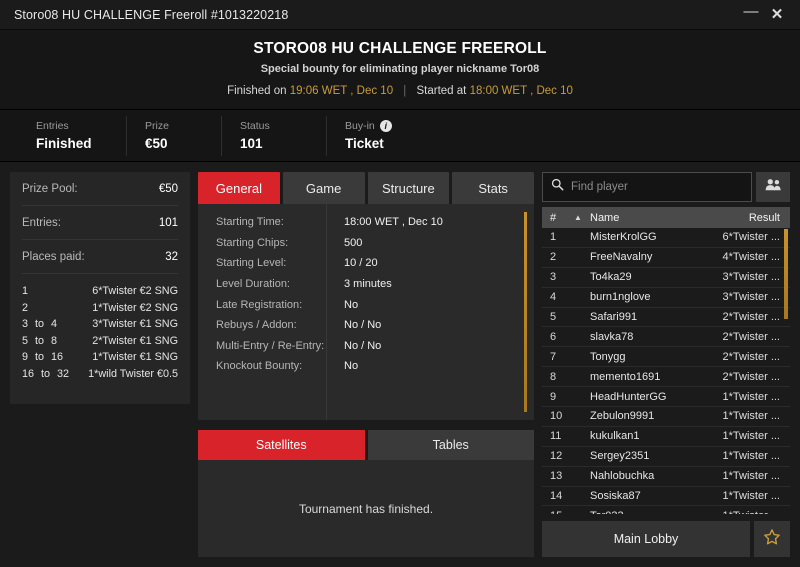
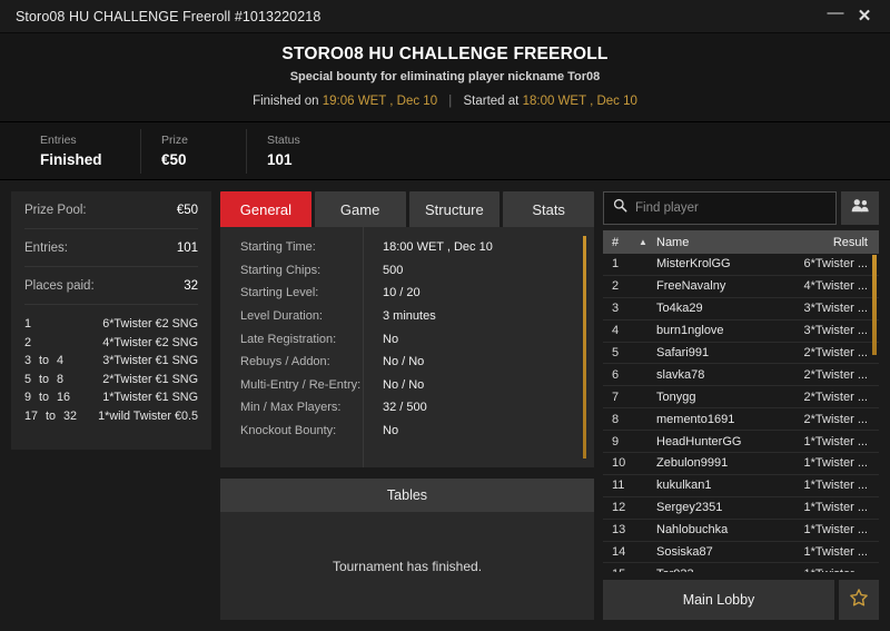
  Storo08 HU CHALLENGE Freeroll #1013220218
  —
  ✕
  STORO08 HU CHALLENGE FREEROLL
  Special bounty for eliminating player nickname Tor08
  Finished on 19:06 WET , Dec 10 | Started at 18:00 WET , Dec 10
  Entries
  Finished
  Prize
  €50
  Status
  101
- Buy-in
- i
- Ticket
  Prize Pool:
  €50
  Entries:
  101
  Places paid:
  32
  1
  6*Twister €2 SNG
  2
- 1*Twister €2 SNG
+ 4*Twister €2 SNG
  3 to 4
  3*Twister €1 SNG
  5 to 8
  2*Twister €1 SNG
  9 to 16
  1*Twister €1 SNG
- 16 to 32
+ 17 to 32
  1*wild Twister €0.5
  General
  Game
  Structure
  Stats
  Starting Time:
  18:00 WET , Dec 10
  Starting Chips:
  500
  Starting Level:
  10 / 20
  Level Duration:
  3 minutes
  Late Registration:
  No
  Rebuys / Addon:
  No / No
  Multi-Entry / Re-Entry:
  No / No
+ Min / Max Players:
+ 32 / 500
  Knockout Bounty:
  No
- Satellites
  Tables
  Tournament has finished.
  Find player
  #
  ▲
  Name
  Result
  1
  MisterKrolGG
  6*Twister ...
  2
  FreeNavalny
  4*Twister ...
  3
  To4ka29
  3*Twister ...
  4
  burn1nglove
  3*Twister ...
  5
  Safari991
  2*Twister ...
  6
  slavka78
  2*Twister ...
  7
  Tonygg
  2*Twister ...
  8
  memento1691
  2*Twister ...
  9
  HeadHunterGG
  1*Twister ...
  10
  Zebulon9991
  1*Twister ...
  11
  kukulkan1
  1*Twister ...
  12
  Sergey2351
  1*Twister ...
  13
  Nahlobuchka
  1*Twister ...
  14
  Sosiska87
  1*Twister ...
  Main Lobby
